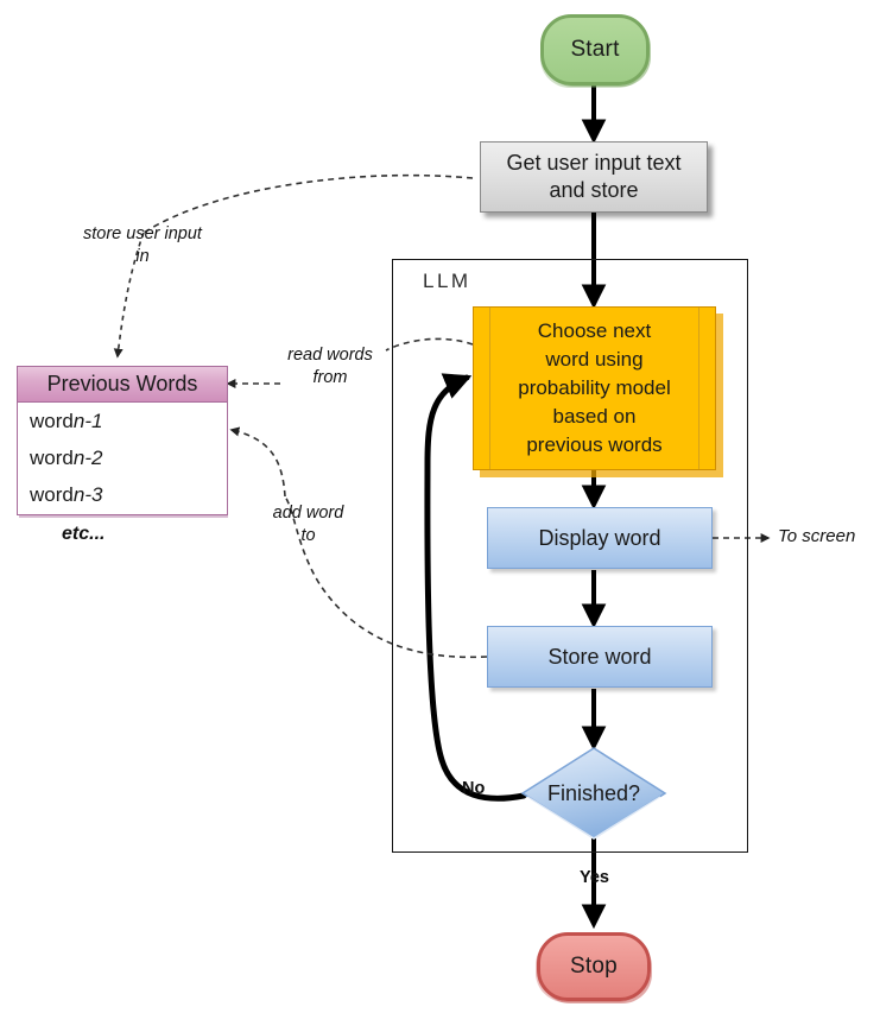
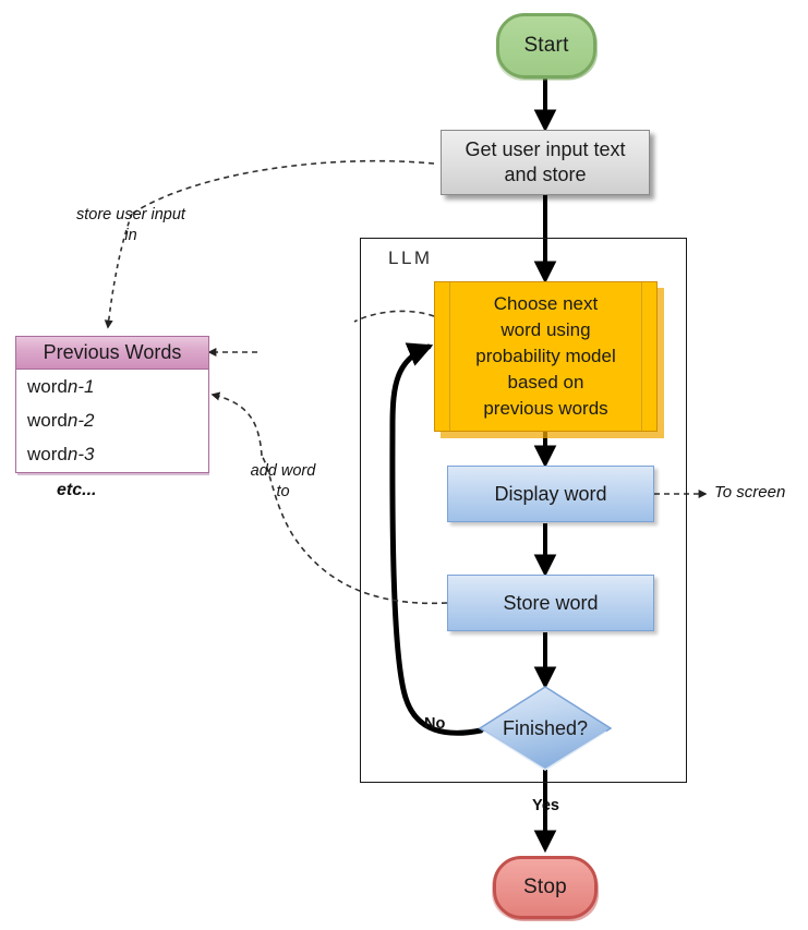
  LLM
  Start
  Get user input text
  and store
  Choose next
  word using
  probability model
  based on
  previous words
  Display word
  Store word
  Finished?
  Stop
  Previous Words
  word
  n-1
  word
  n-2
  word
  n-3
  etc...
  store user input
  in
- read words
- from
  add word
  to
  To screen
  No
  Yes
